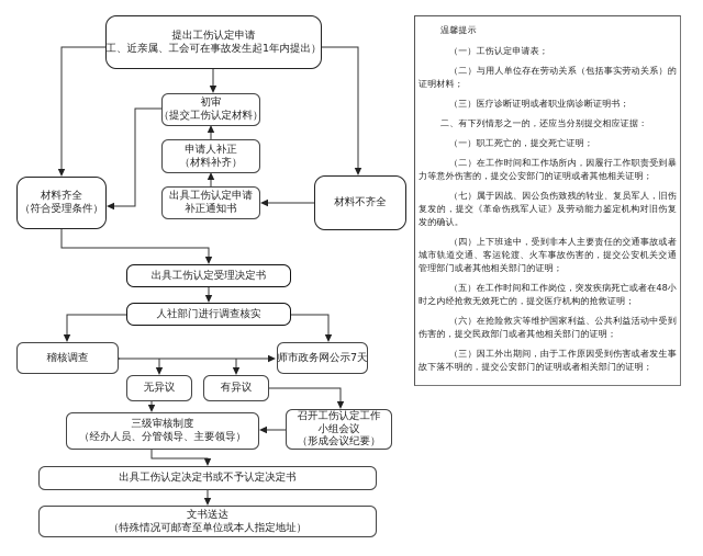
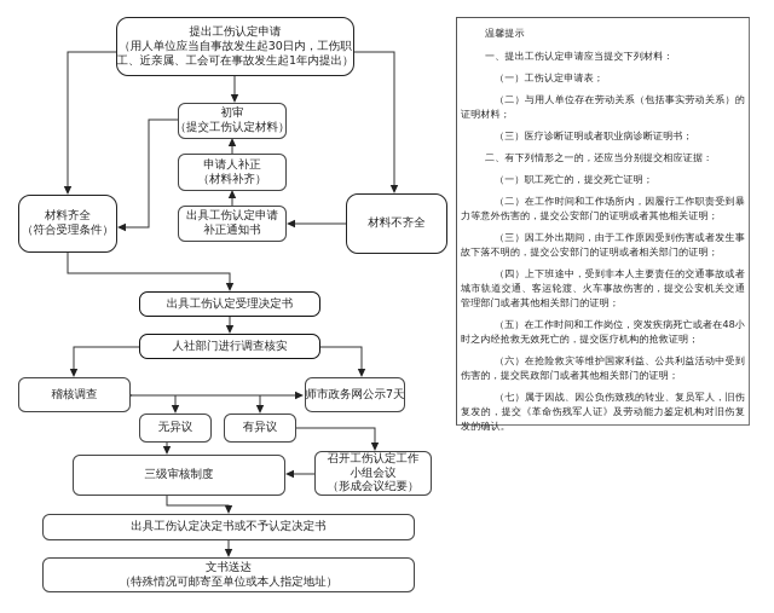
  提出工伤认定申请
+ （用人单位应当自事故发生起30日内，工伤职
  工、近亲属、工会可在事故发生起1年内提出）
  初审
  （提交工伤认定材料）
  申请人补正
  （材料补齐）
  出具工伤认定申请
  补正通知书
  材料齐全
  （符合受理条件）
  材料不齐全
  出具工伤认定受理决定书
  人社部门进行调查核实
  稽核调查
  师市政务网公示7天
  无异议
  有异议
  三级审核制度
- （经办人员、分管领导、主要领导）
  召开工伤认定工作
  小组会议
  （形成会议纪要）
  出具工伤认定决定书或不予认定决定书
  文书送达
  （特殊情况可邮寄至单位或本人指定地址）
  温馨提示
+ 一、提出工伤认定申请应当提交下列材料：
  （一）工伤认定申请表；
  （二）与用人单位存在劳动关系（包括事实劳动关系）的证明材料；
  （三）医疗诊断证明或者职业病诊断证明书；
  二、有下列情形之一的，还应当分别提交相应证据：
  （一）职工死亡的，提交死亡证明；
  （二）在工作时间和工作场所内，因履行工作职责受到暴力等意外伤害的，提交公安部门的证明或者其他相关证明；
- （七）属于因战、因公负伤致残的转业、复员军人，旧伤复发的，提交《革命伤残军人证》及劳动能力鉴定机构对旧伤复发的确认。
+ （三）因工外出期间，由于工作原因受到伤害或者发生事故下落不明的，提交公安部门的证明或者相关部门的证明；
  （四）上下班途中，受到非本人主要责任的交通事故或者城市轨道交通、客运轮渡、火车事故伤害的，提交公安机关交通管理部门或者其他相关部门的证明；
  （五）在工作时间和工作岗位，突发疾病死亡或者在48小时之内经抢救无效死亡的，提交医疗机构的抢救证明；
  （六）在抢险救灾等维护国家利益、公共利益活动中受到伤害的，提交民政部门或者其他相关部门的证明；
- （三）因工外出期间，由于工作原因受到伤害或者发生事故下落不明的，提交公安部门的证明或者相关部门的证明；
+ （七）属于因战、因公负伤致残的转业、复员军人，旧伤复发的，提交《革命伤残军人证》及劳动能力鉴定机构对旧伤复发的确认。
